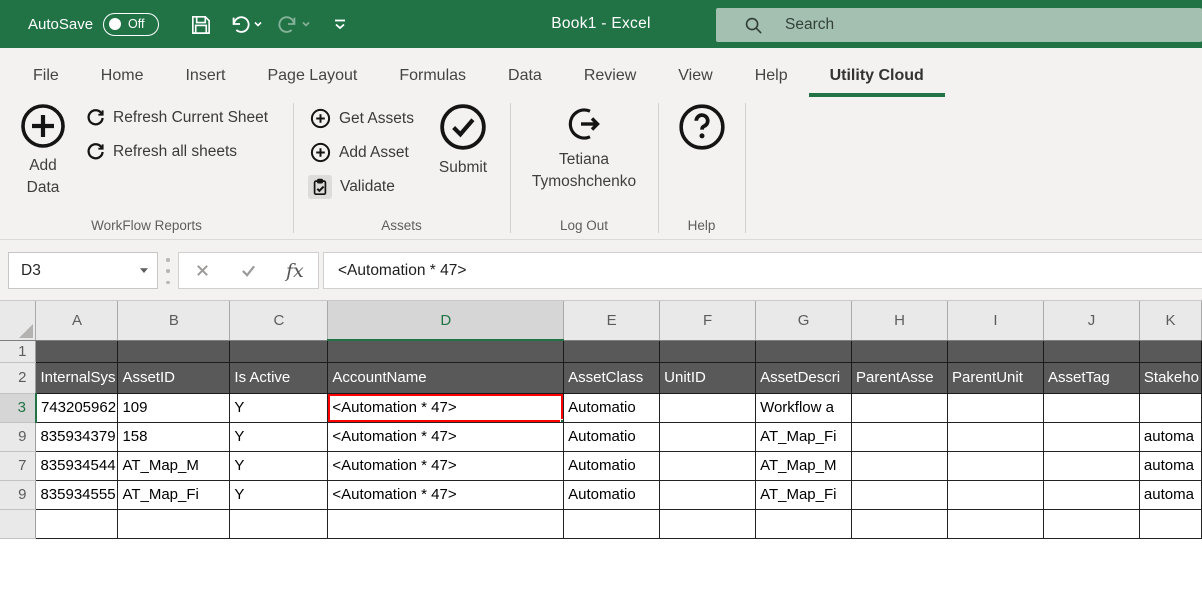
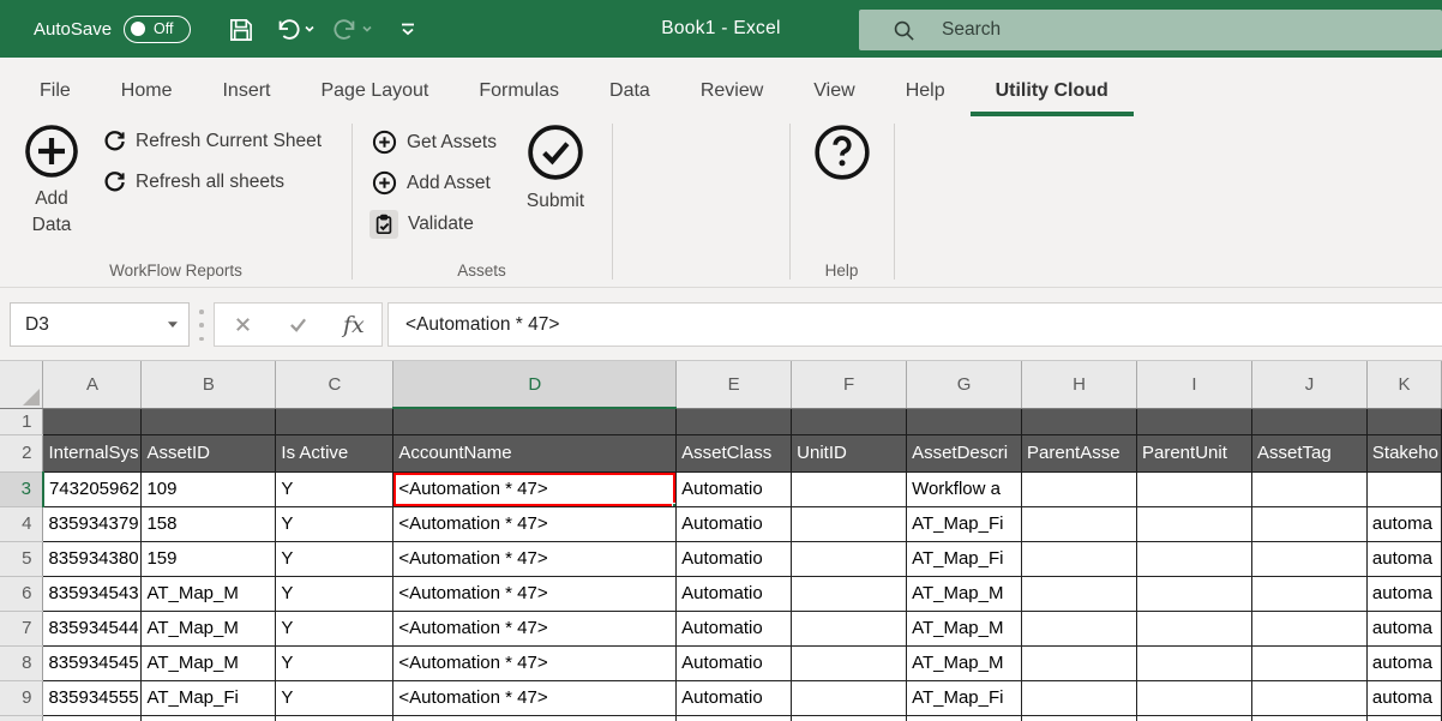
  AutoSave
  Off
  Book1 - Excel
  Search
  File
  Home
  Insert
  Page Layout
  Formulas
  Data
  Review
  View
  Help
  Utility Cloud
  Add Data
  Refresh Current Sheet
  Refresh all sheets
  WorkFlow Reports
  Get Assets
  Add Asset
  Validate
  Submit
  Assets
- Tetiana
- Tymoshchenko
- Log Out
  Help
  D3
  fx
  <Automation * 47>
  	A	B	C	D	E	F	G	H	I	J	K
  1
  2	InternalSys	AssetID	Is Active	AccountName	AssetClass	UnitID	AssetDescri	ParentAsse	ParentUnit	AssetTag	Stakeho
  3	743205962	109	Y	<Automation * 47>	Automatio		Workflow a
- 9	835934379	158	Y	<Automation * 47>	Automatio		AT_Map_Fi				automa
+ 4	835934379	158	Y	<Automation * 47>	Automatio		AT_Map_Fi				automa
+ 5	835934380	159	Y	<Automation * 47>	Automatio		AT_Map_Fi				automa
+ 6	835934543	AT_Map_M	Y	<Automation * 47>	Automatio		AT_Map_M				automa
  7	835934544	AT_Map_M	Y	<Automation * 47>	Automatio		AT_Map_M				automa
+ 8	835934545	AT_Map_M	Y	<Automation * 47>	Automatio		AT_Map_M				automa
  9	835934555	AT_Map_Fi	Y	<Automation * 47>	Automatio		AT_Map_Fi				automa
